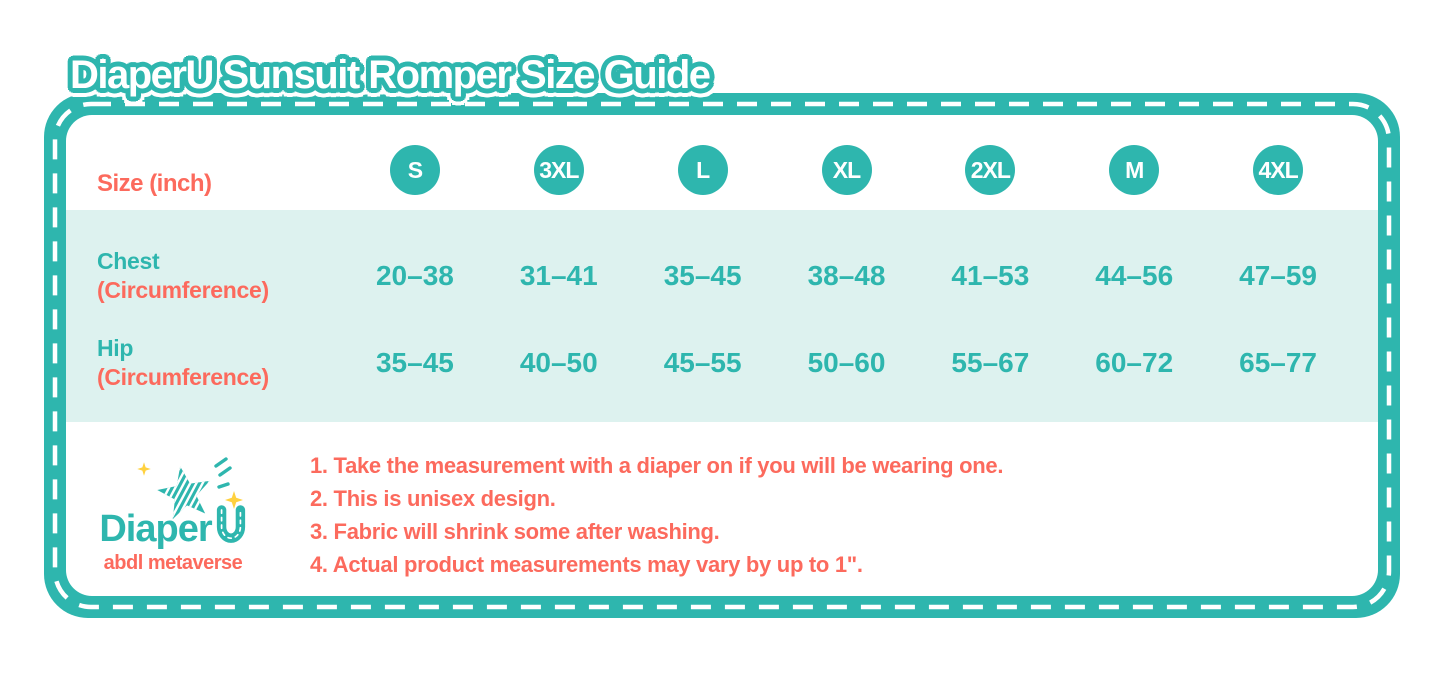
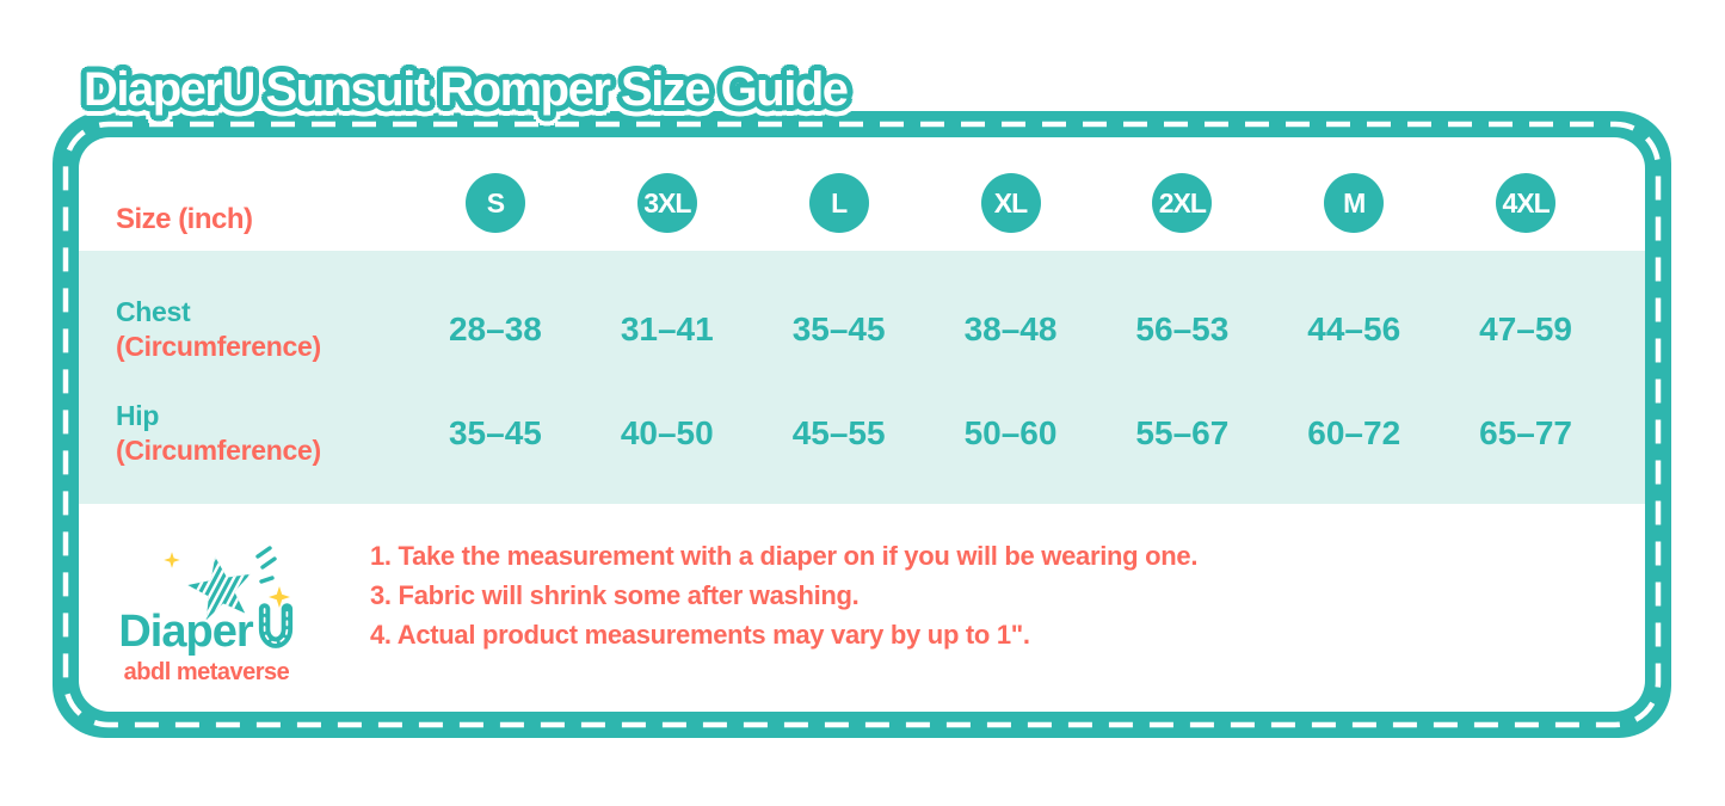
  DiaperU Sunsuit Romper Size Guide
  Size (inch)
  S
  3XL
  L
  XL
  2XL
  M
  4XL
  Chest
  (Circumference)
- 20–38
+ 28–38
  31–41
  35–45
  38–48
- 41–53
+ 56–53
  44–56
  47–59
  Hip
  (Circumference)
  35–45
  40–50
  45–55
  50–60
  55–67
  60–72
  65–77
  Diaper
  abdl metaverse
  1. Take the measurement with a diaper on if you will be wearing one.
- 2. This is unisex design.
  3. Fabric will shrink some after washing.
  4. Actual product measurements may vary by up to 1".
